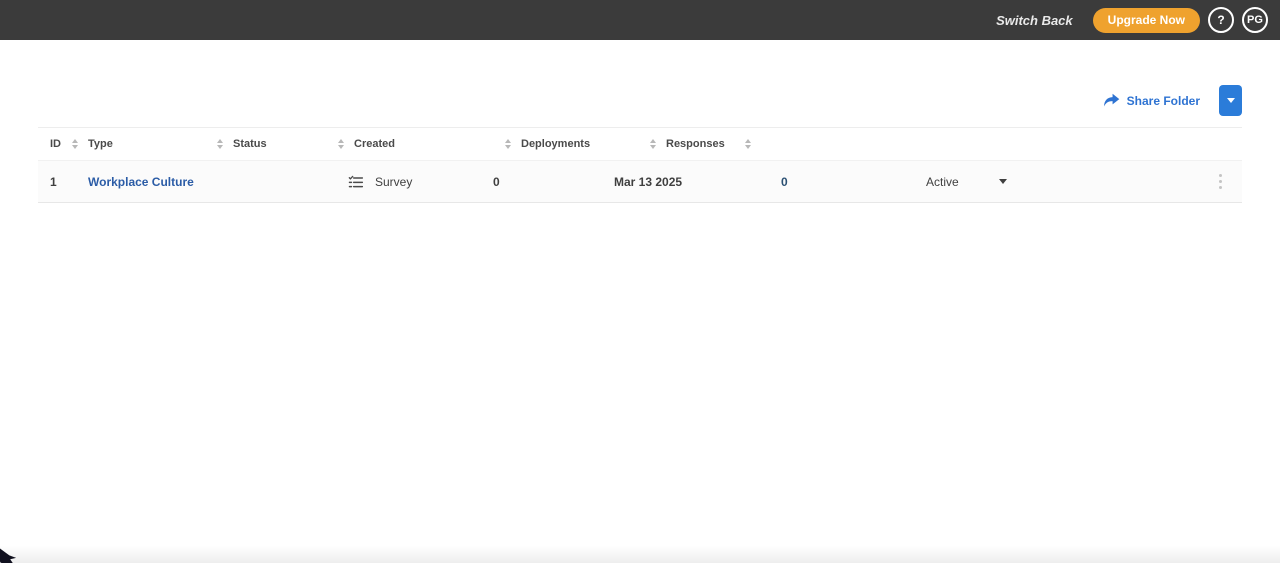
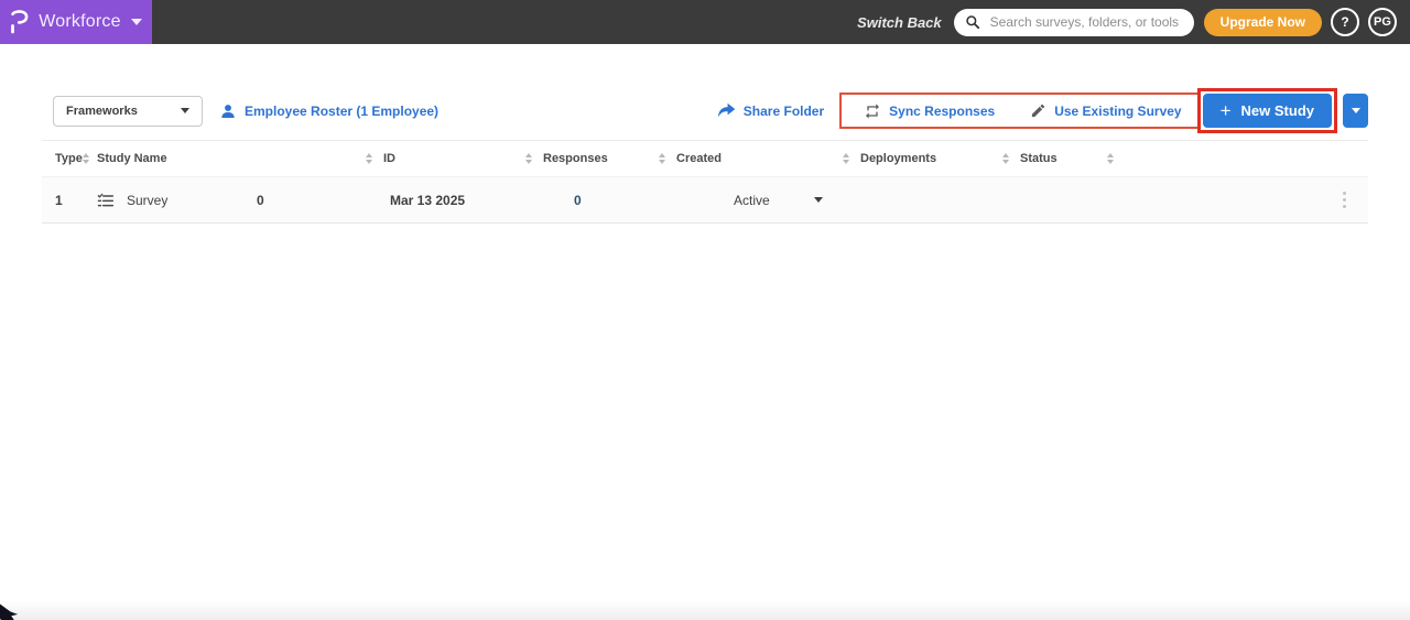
+ Workforce
  Switch Back
+ Search surveys, folders, or tools
  Upgrade Now
  ?
  PG
+ Frameworks
+ Employee Roster (1 Employee)
  Share Folder
+ Sync Responses
+ Use Existing Survey
+ +
+ New Study
- ID
+ Type
+ Study Name
- Type
+ ID
- Status
+ Responses
  Created
  Deployments
- Responses
+ Status
  1
- Workplace Culture
  Survey
  0
  Mar 13 2025
  0
  Active
